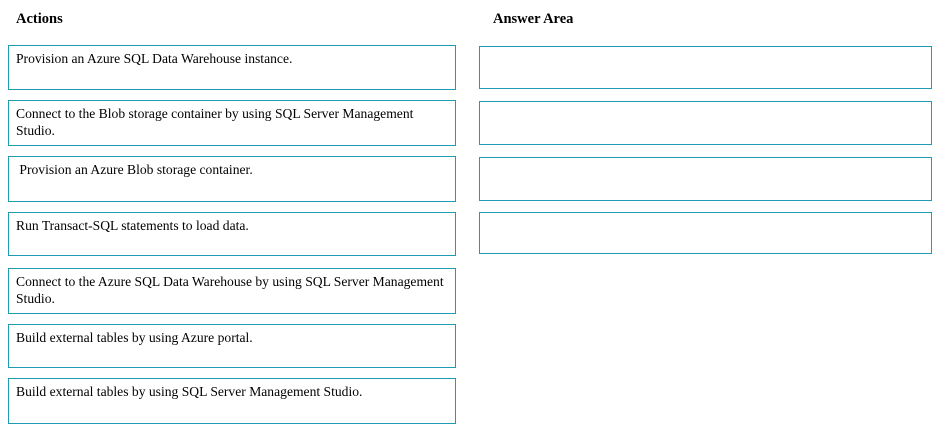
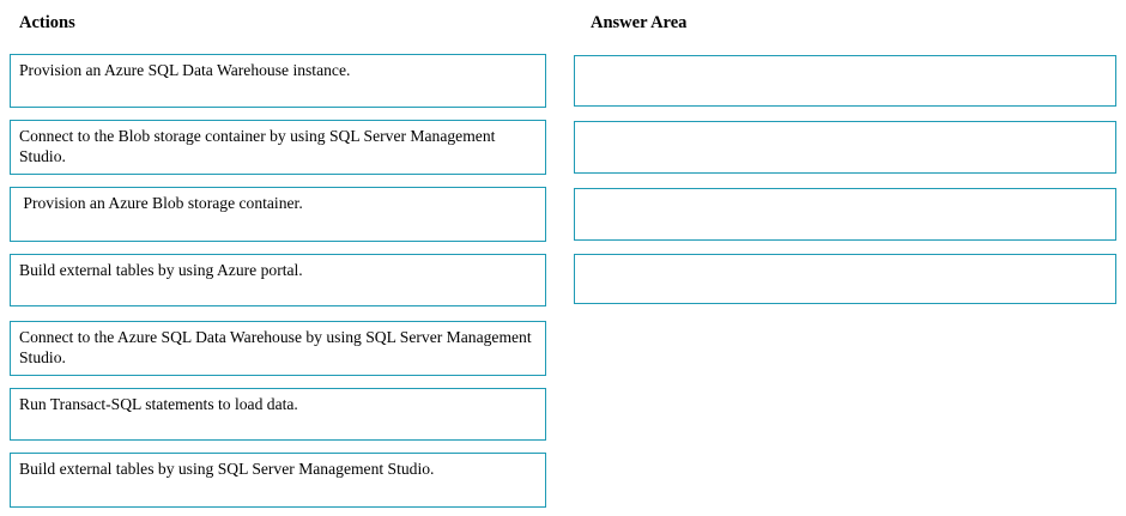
  Actions
  Provision an Azure SQL Data Warehouse instance.
  Connect to the Blob storage container by using SQL Server Management Studio.
  Provision an Azure Blob storage container.
- Run Transact-SQL statements to load data.
+ Build external tables by using Azure portal.
  Connect to the Azure SQL Data Warehouse by using SQL Server Management Studio.
- Build external tables by using Azure portal.
+ Run Transact-SQL statements to load data.
  Build external tables by using SQL Server Management Studio.
  Answer Area
